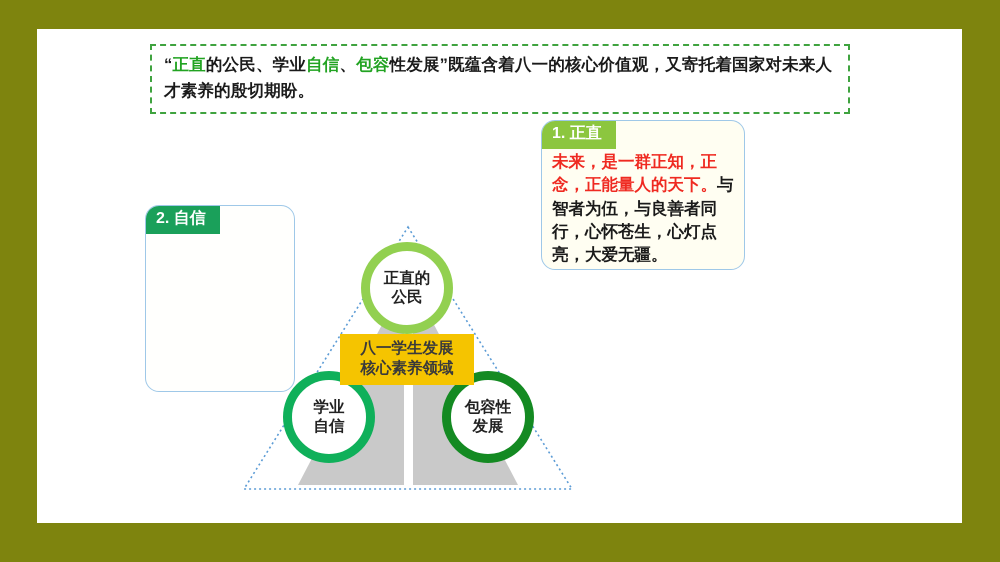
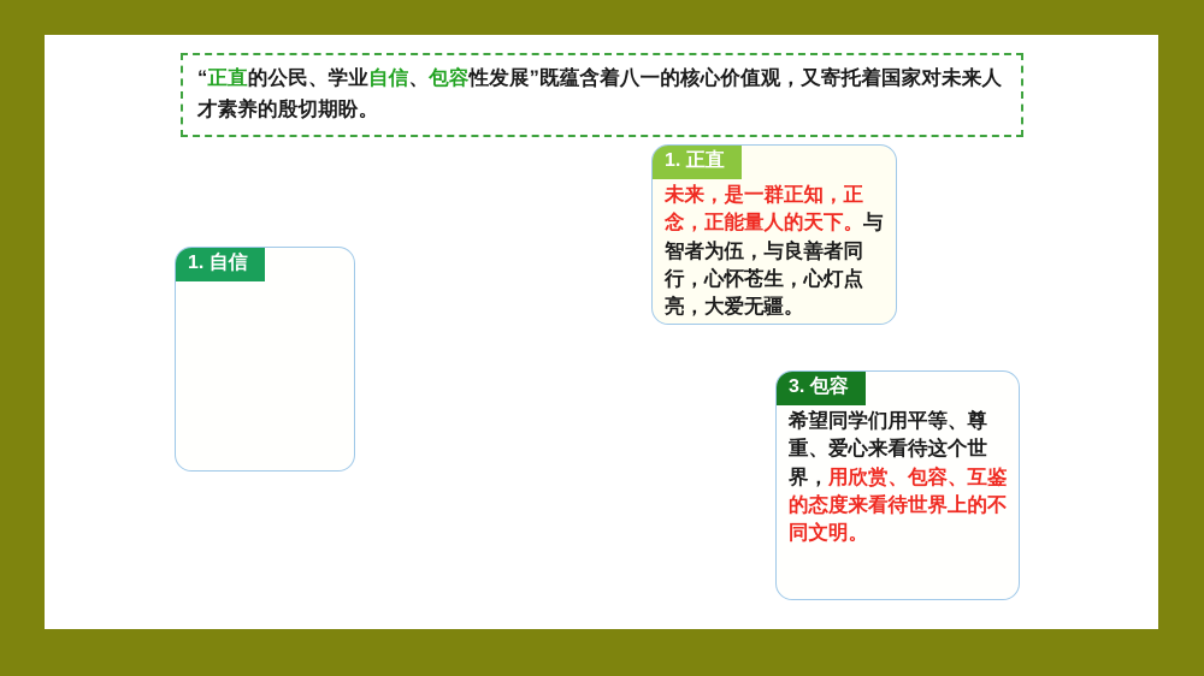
  “正直的公民、学业自信、包容性发展”既蕴含着八一的核心价值观，又寄托着国家对未来人才素养的殷切期盼。
- 正直的
- 公民
- 学业
- 自信
- 包容性
- 发展
- 八一学生发展
- 核心素养领域
  1. 正直
  未来，是一群正知，正念，正能量人的天下。与智者为伍，与良善者同行，心怀苍生，心灯点亮，大爱无疆。
- 2. 自信
+ 1. 自信
+ 3. 包容
+ 希望同学们用平等、尊重、爱心来看待这个世界，用欣赏、包容、互鉴的态度来看待世界上的不同文明。
